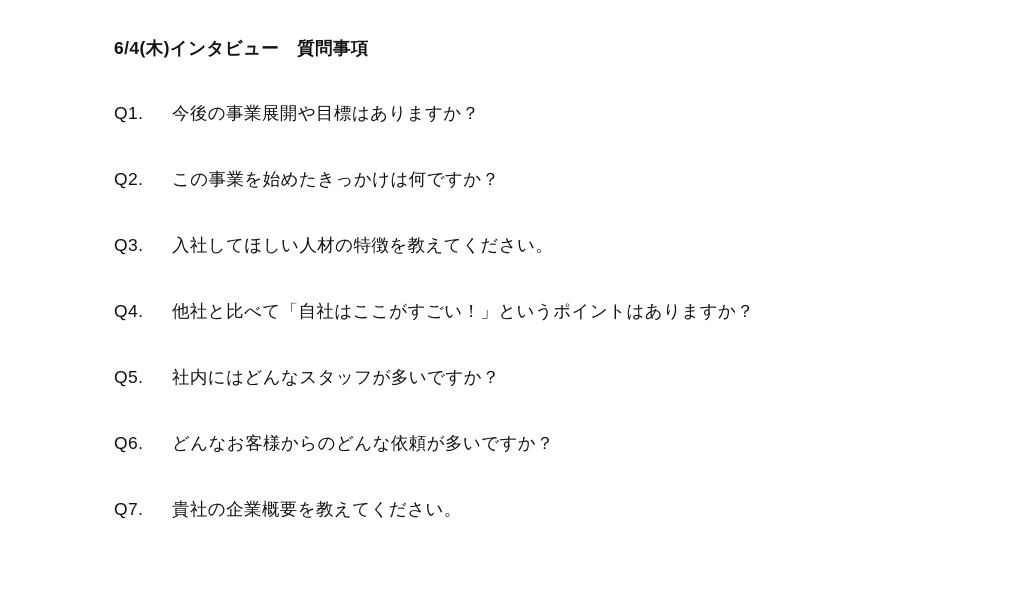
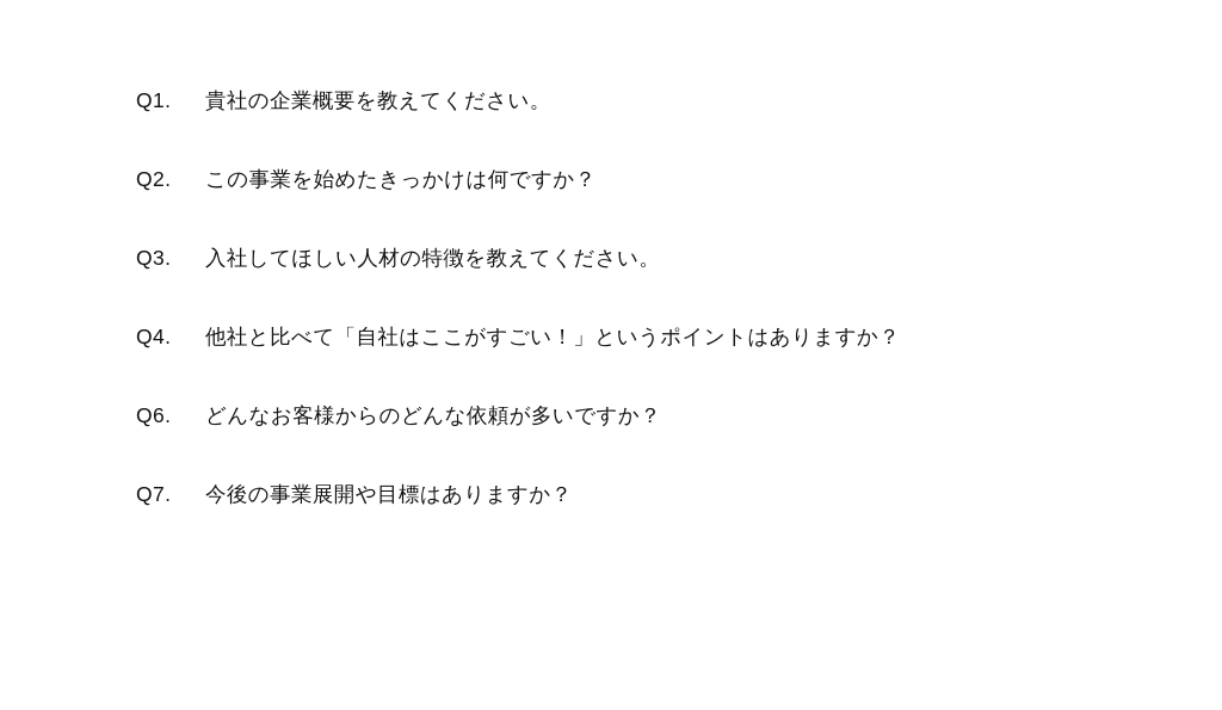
- 6/4(木)インタビュー 質問事項
  Q1.
- 今後の事業展開や目標はありますか？
+ 貴社の企業概要を教えてください。
  Q2.
  この事業を始めたきっかけは何ですか？
  Q3.
  入社してほしい人材の特徴を教えてください。
  Q4.
  他社と比べて「自社はここがすごい！」というポイントはありますか？
- Q5.
- 社内にはどんなスタッフが多いですか？
  Q6.
  どんなお客様からのどんな依頼が多いですか？
  Q7.
- 貴社の企業概要を教えてください。
+ 今後の事業展開や目標はありますか？
